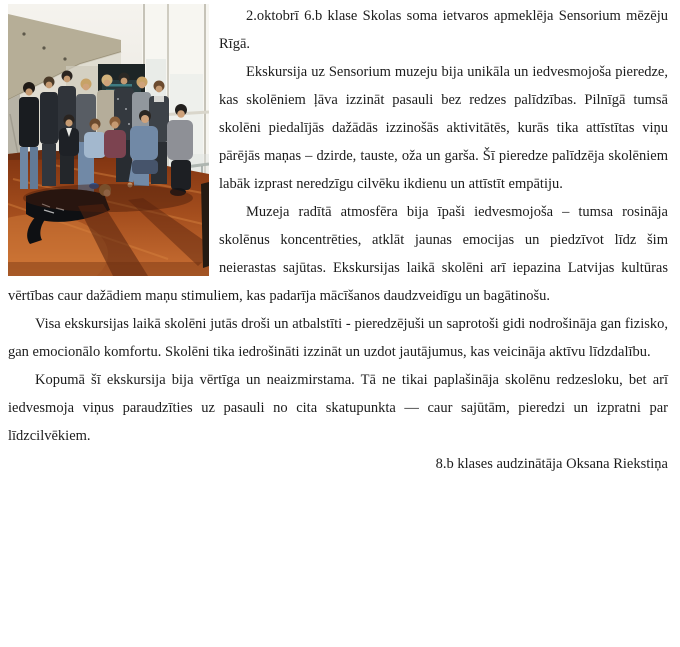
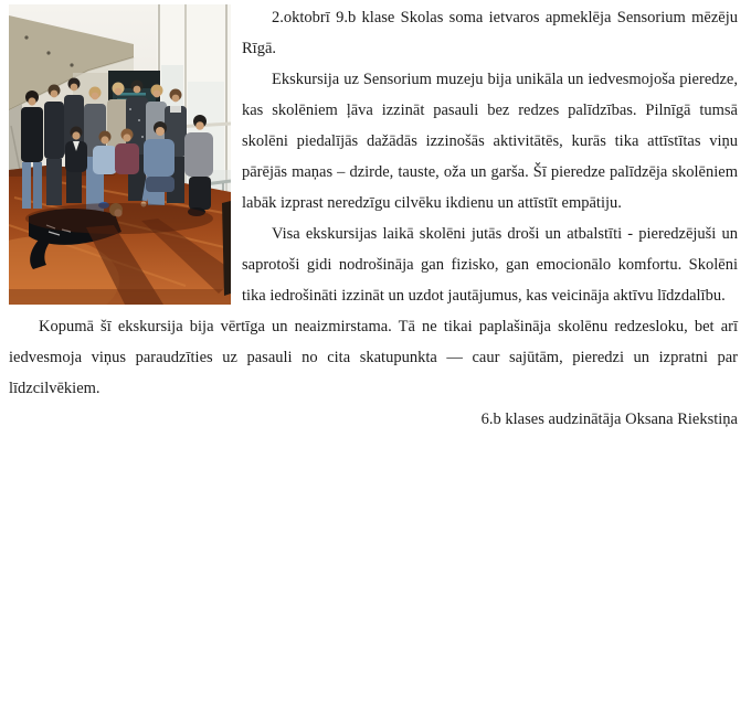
- 2.oktobrī 6.b klase Skolas soma ietvaros apmeklēja Sensorium mēzēju Rīgā.
+ 2.oktobrī 9.b klase Skolas soma ietvaros apmeklēja Sensorium mēzēju Rīgā.
  Ekskursija uz Sensorium muzeju bija unikāla un iedvesmojoša pieredze, kas skolēniem ļāva izzināt pasauli bez redzes palīdzības. Pilnīgā tumsā skolēni piedalījās dažādās izzinošās aktivitātēs, kurās tika attīstītas viņu pārējās maņas – dzirde, tauste, oža un garša. Šī pieredze palīdzēja skolēniem labāk izprast neredzīgu cilvēku ikdienu un attīstīt empātiju.
- Muzeja radītā atmosfēra bija īpaši iedvesmojoša – tumsa rosināja skolēnus koncentrēties, atklāt jaunas emocijas un piedzīvot līdz šim neierastas sajūtas. Ekskursijas laikā skolēni arī iepazina Latvijas kultūras vērtības caur dažādiem maņu stimuliem, kas padarīja mācīšanos daudzveidīgu un bagātinošu.
  Visa ekskursijas laikā skolēni jutās droši un atbalstīti - pieredzējuši un saprotoši gidi nodrošināja gan fizisko, gan emocionālo komfortu. Skolēni tika iedrošināti izzināt un uzdot jautājumus, kas veicināja aktīvu līdzdalību.
  Kopumā šī ekskursija bija vērtīga un neaizmirstama. Tā ne tikai paplašināja skolēnu redzesloku, bet arī iedvesmoja viņus paraudzīties uz pasauli no cita skatupunkta — caur sajūtām, pieredzi un izpratni par līdzcilvēkiem.
- 8.b klases audzinātāja Oksana Riekstiņa
+ 6.b klases audzinātāja Oksana Riekstiņa
